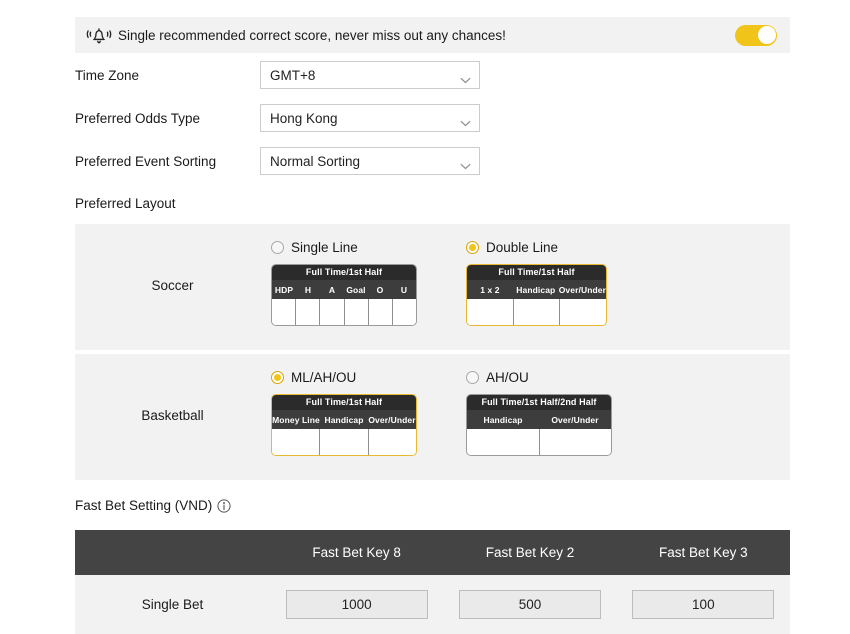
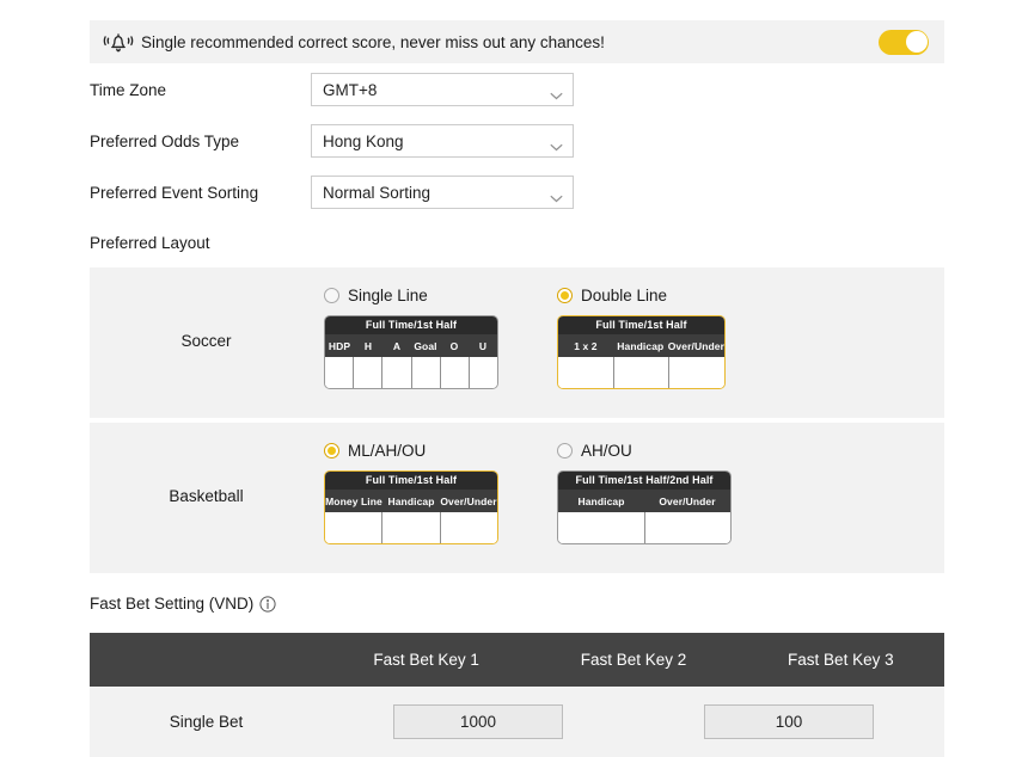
  Single recommended correct score, never miss out any chances!
  Time Zone
  GMT+8
  Preferred Odds Type
  Hong Kong
  Preferred Event Sorting
  Normal Sorting
  Preferred Layout
  Soccer
  Single Line
  Full Time/1st Half
  HDP
  H
  A
  Goal
  O
  U
  Double Line
  Full Time/1st Half
  1 x 2
  Handicap
  Over/Under
  Basketball
  ML/AH/OU
  Full Time/1st Half
  Money Line
  Handicap
  Over/Under
  AH/OU
  Full Time/1st Half/2nd Half
  Handicap
  Over/Under
  Fast Bet Setting (VND)
- Fast Bet Key 8
+ Fast Bet Key 1
  Fast Bet Key 2
  Fast Bet Key 3
  Single Bet
  1000
- 500
  100
